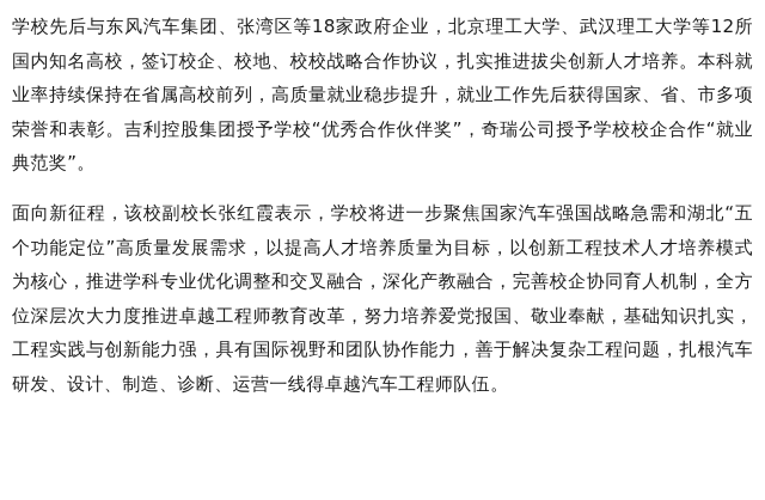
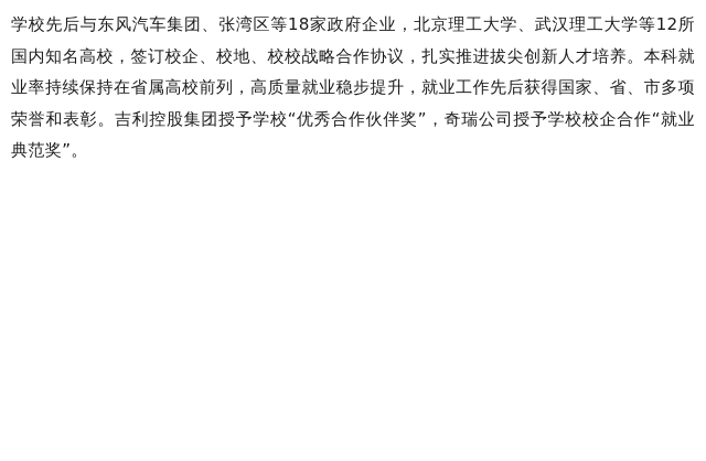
  学校先后与东风汽车集团、张湾区等18家政府企业，北京理工大学、武汉理工大学等12所国内知名高校，签订校企、校地、校校战略合作协议，扎实推进拔尖创新人才培养。本科就业率持续保持在省属高校前列，高质量就业稳步提升，就业工作先后获得国家、省、市多项荣誉和表彰。吉利控股集团授予学校“优秀合作伙伴奖”，奇瑞公司授予学校校企合作“就业典范奖”。
- 面向新征程，该校副校长张红霞表示，学校将进一步聚焦国家汽车强国战略急需和湖北“五个功能定位”高质量发展需求，以提高人才培养质量为目标，以创新工程技术人才培养模式为核心，推进学科专业优化调整和交叉融合，深化产教融合，完善校企协同育人机制，全方位深层次大力度推进卓越工程师教育改革，努力培养爱党报国、敬业奉献，基础知识扎实，工程实践与创新能力强，具有国际视野和团队协作能力，善于解决复杂工程问题，扎根汽车研发、设计、制造、诊断、运营一线得卓越汽车工程师队伍。
